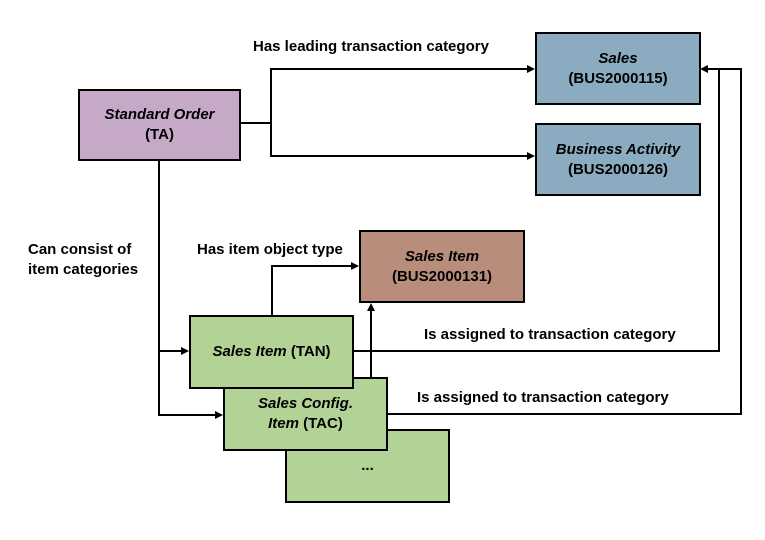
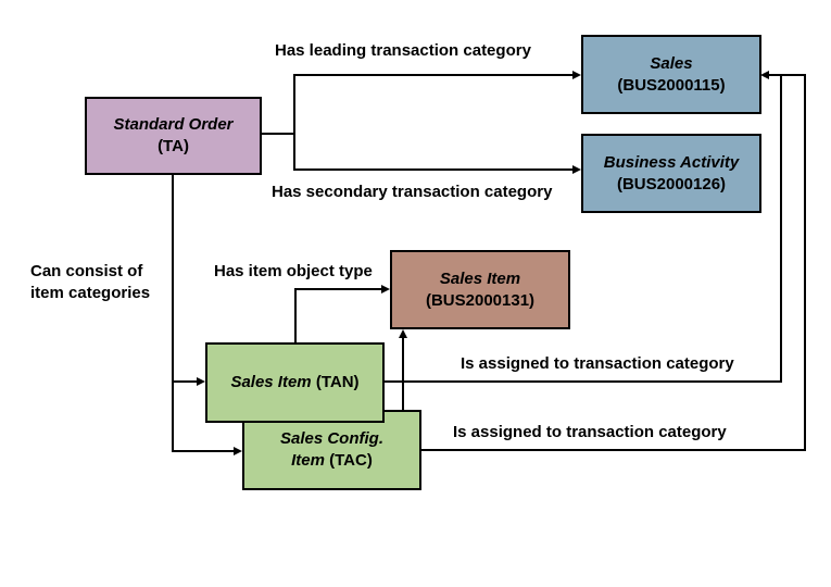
  Has leading transaction category
+ Has secondary transaction category
  Can consist of
  item categories
  Has item object type
  Is assigned to transaction category
  Is assigned to transaction category
  Standard Order
  (TA)
  Sales
  (BUS2000115)
  Business Activity
  (BUS2000126)
  Sales Item
  (BUS2000131)
- ...
  Sales Config.
  Item (TAC)
  Sales Item (TAN)
